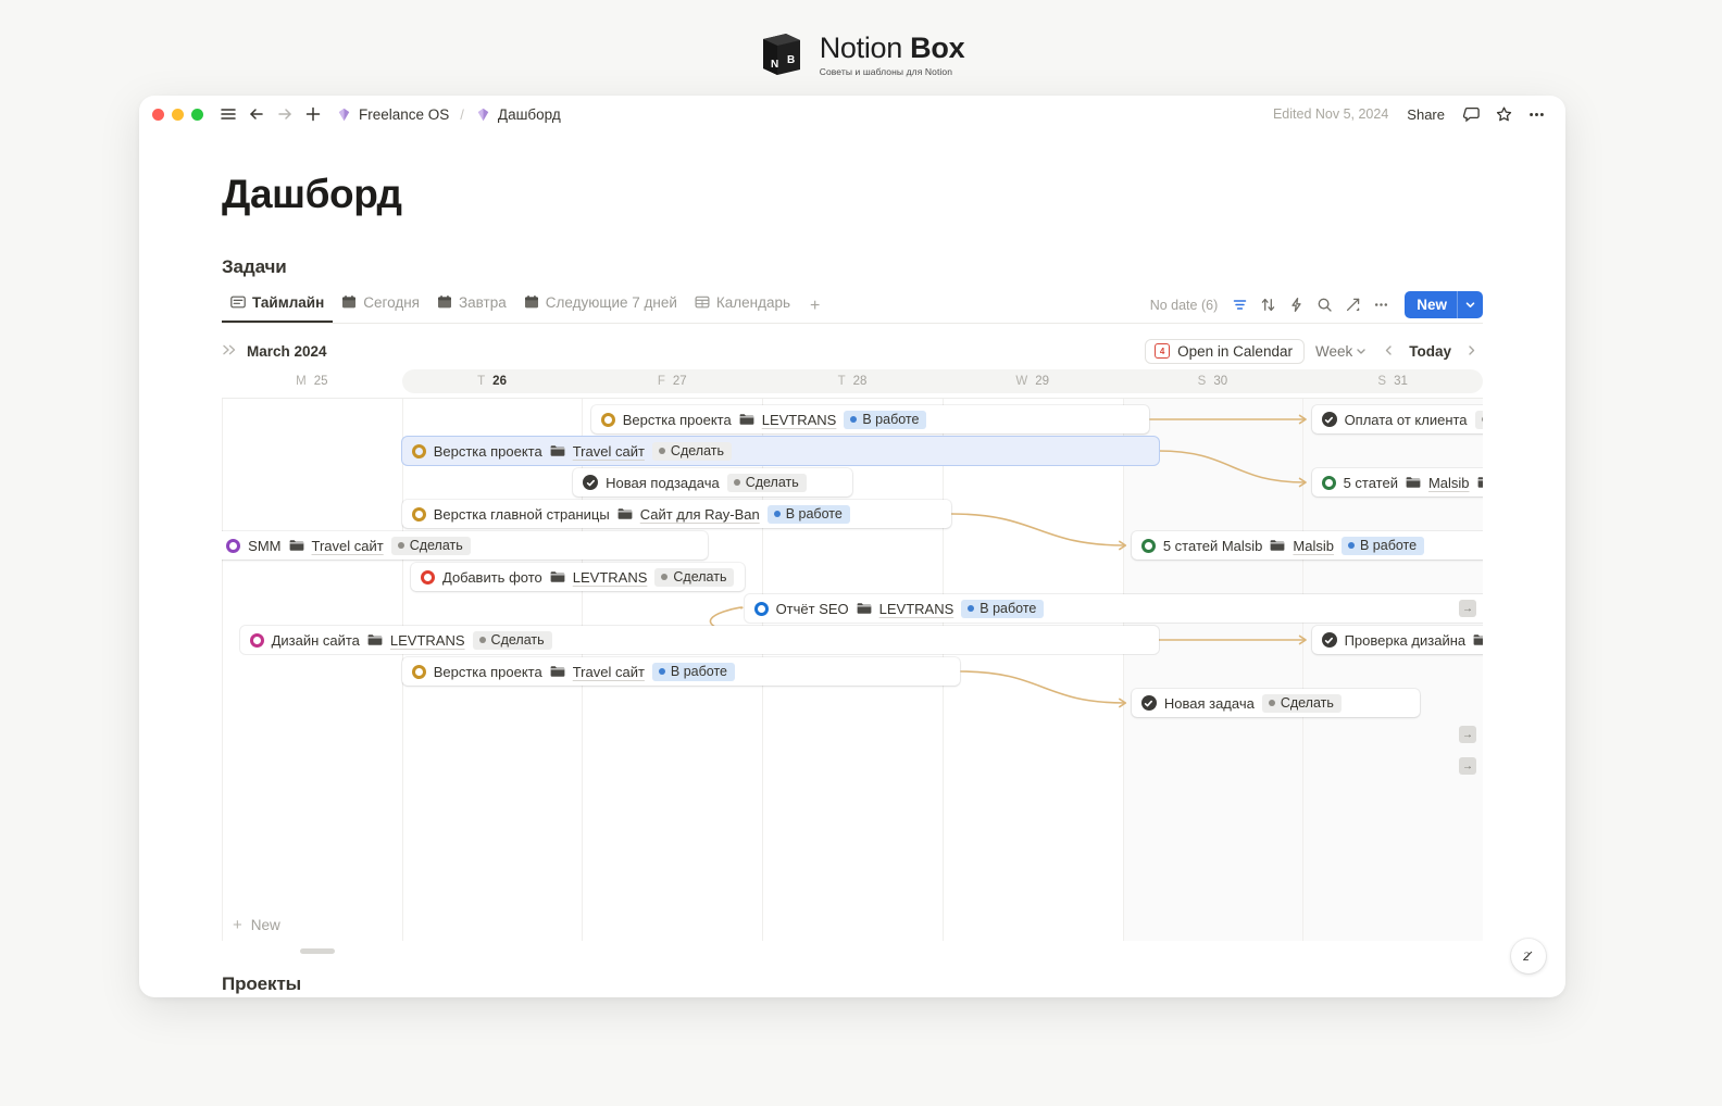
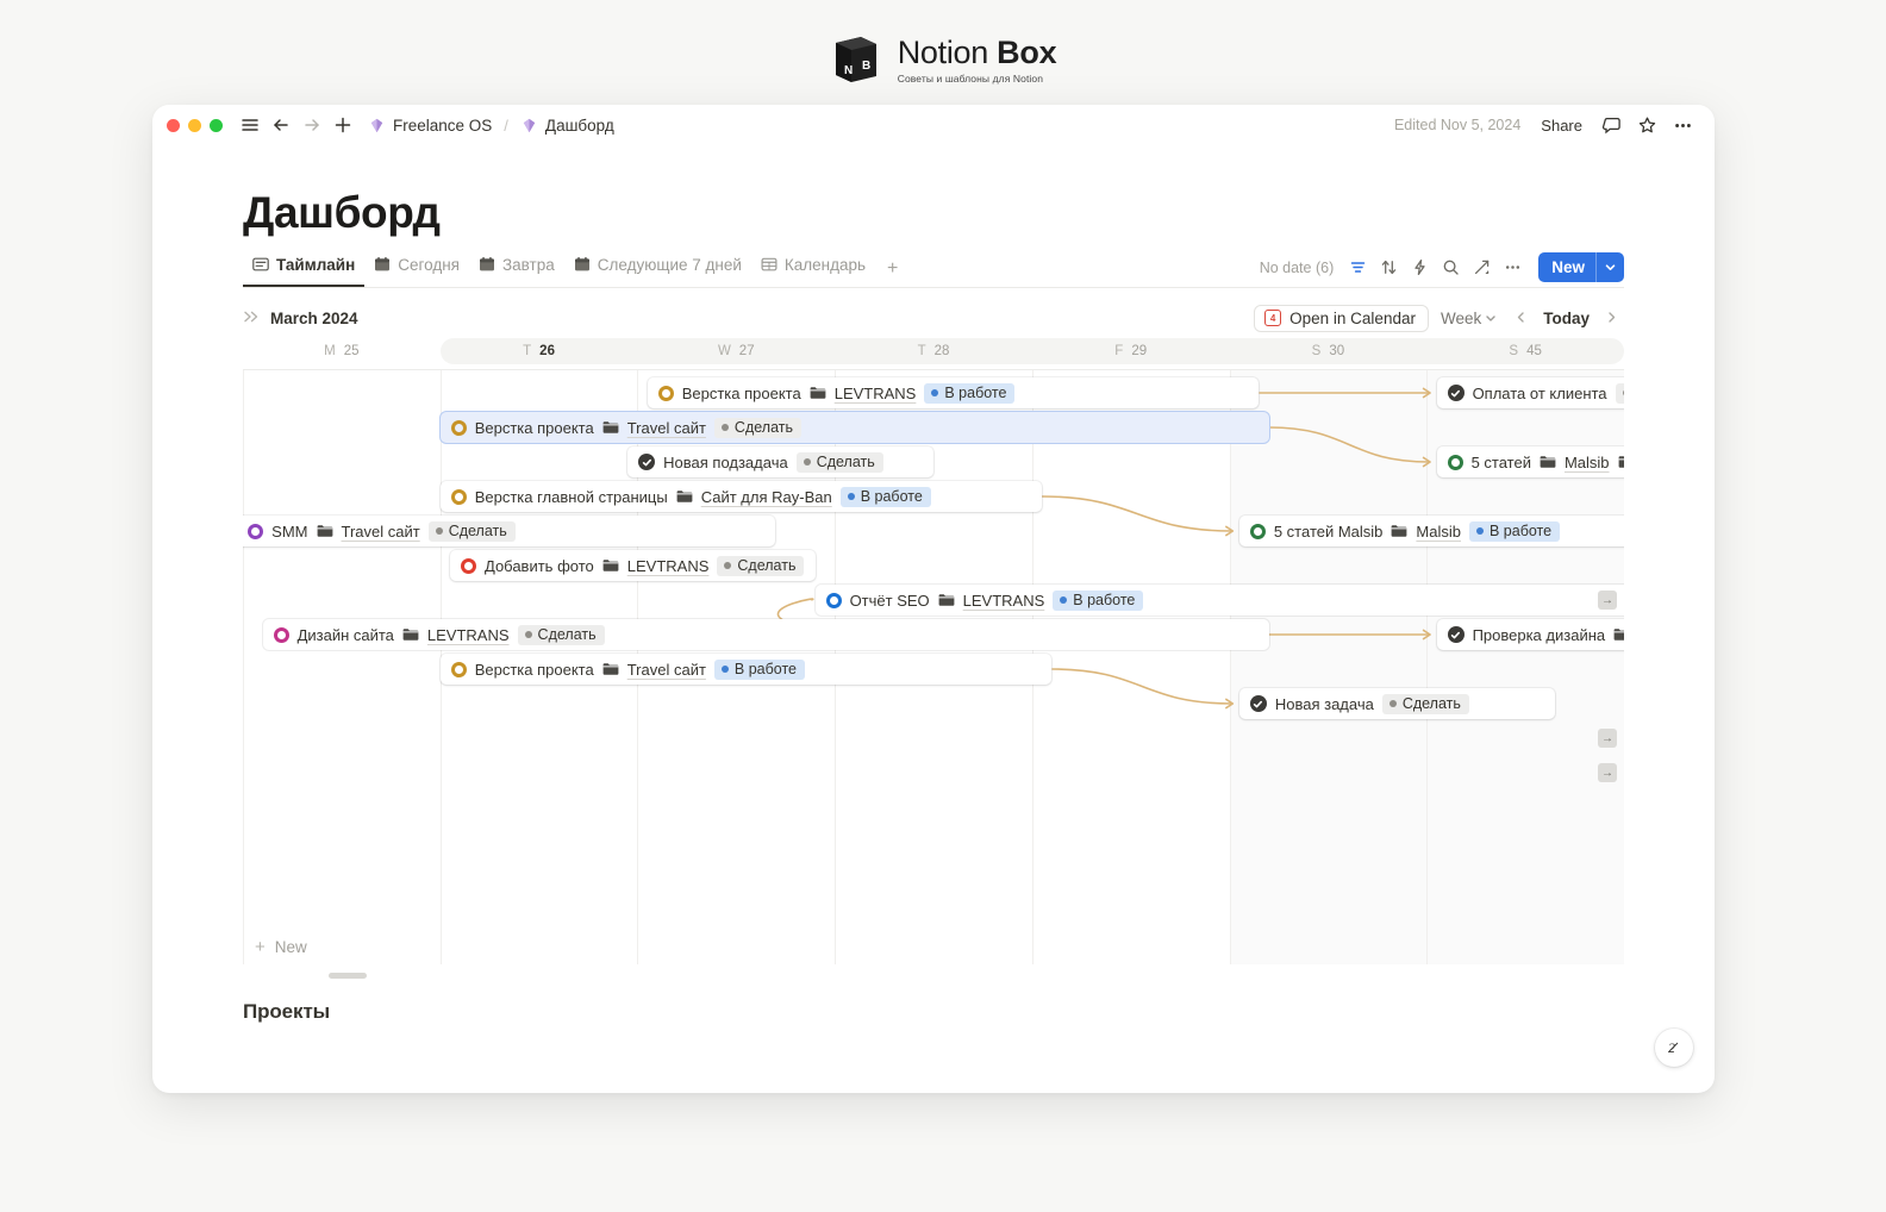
  N
  B
  Notion Box
  Советы и шаблоны для Notion
  Freelance OS
  /
  Дашборд
  Edited Nov 5, 2024
  Share
  Дашборд
- Задачи
  Таймлайн
  Сегодня
  Завтра
  Следующие 7 дней
  Календарь
  +
  No date (6)
  New
  March 2024
  4
  Open in Calendar
  Week
  Today
  M
  25
  T
  26
- F
+ W
  27
  T
  28
- W
+ F
  29
  S
  30
  S
- 31
+ 45
  +
  New
  Верстка проекта
  LEVTRANS
  В работе
  Верстка проекта
  Travel сайт
  Сделать
  Новая подзадача
  Сделать
  Верстка главной страницы
  Сайт для Ray-Ban
  В работе
  SMM
  Travel сайт
  Сделать
  Добавить фото
  LEVTRANS
  Сделать
  Отчёт SEO
  LEVTRANS
  В работе
  Дизайн сайта
  LEVTRANS
  Сделать
  Верстка проекта
  Travel сайт
  В работе
  Оплата от клиента
  5 статей
  Malsib
  5 статей Malsib
  Malsib
  В работе
  Проверка дизайна
  Новая задача
  Сделать
  →
  →
  →
  Проекты
  2
